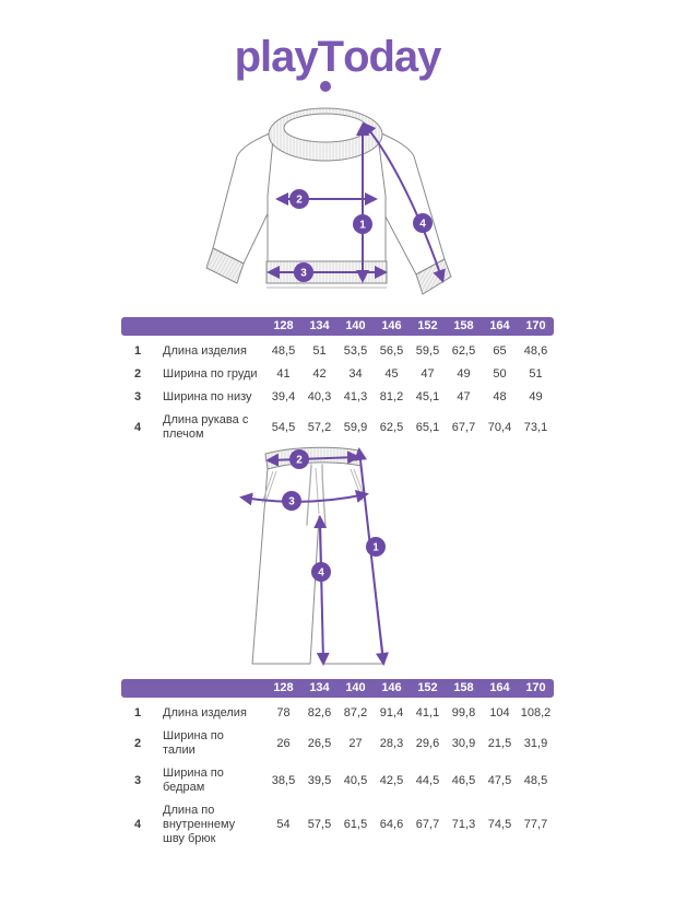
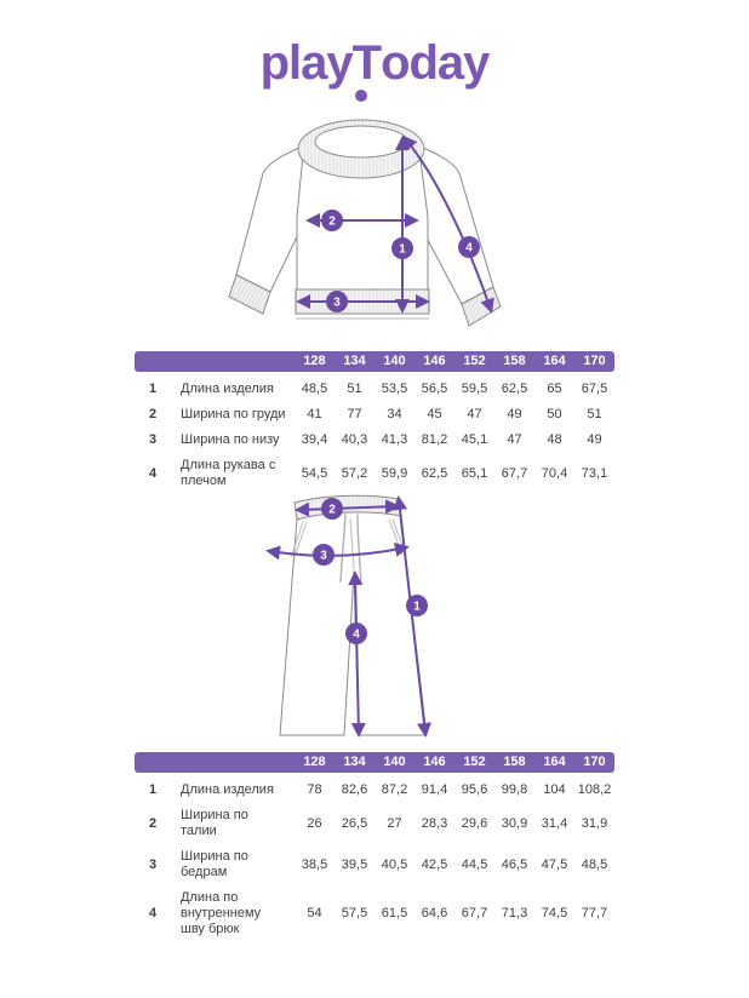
  playToday
  1
  2
  3
  4
  128
  134
  140
  146
  152
  158
  164
  170
  1
  Длина изделия
  48,5
  51
  53,5
  56,5
  59,5
  62,5
  65
- 48,6
+ 67,5
  2
  Ширина по груди
  41
- 42
+ 77
  34
  45
  47
  49
  50
  51
  3
  Ширина по низу
  39,4
  40,3
  41,3
  81,2
  45,1
  47
  48
  49
  4
  Длина рукава с плечом
  54,5
  57,2
  59,9
  62,5
  65,1
  67,7
  70,4
  73,1
  1
  2
  3
  4
  128
  134
  140
  146
  152
  158
  164
  170
  1
  Длина изделия
  78
  82,6
  87,2
  91,4
- 41,1
+ 95,6
  99,8
  104
  108,2
  2
  Ширина по талии
  26
  26,5
  27
  28,3
  29,6
  30,9
- 21,5
+ 31,4
  31,9
  3
  Ширина по бедрам
  38,5
  39,5
  40,5
  42,5
  44,5
  46,5
  47,5
  48,5
  4
  Длина по внутреннему шву брюк
  54
  57,5
  61,5
  64,6
  67,7
  71,3
  74,5
  77,7
